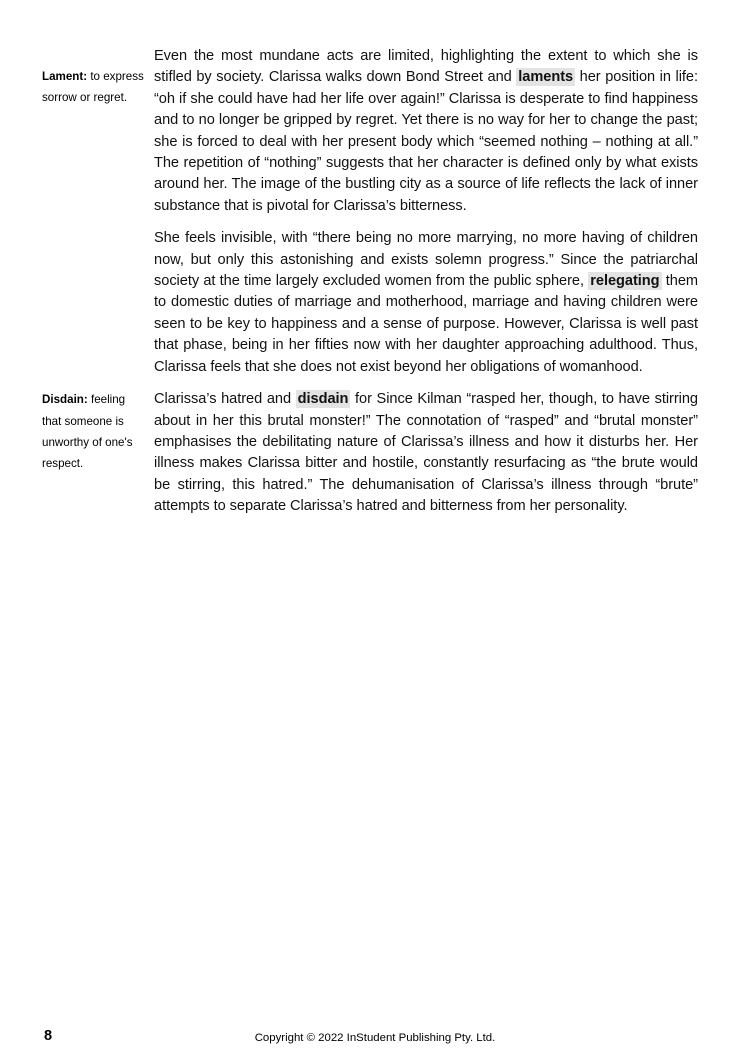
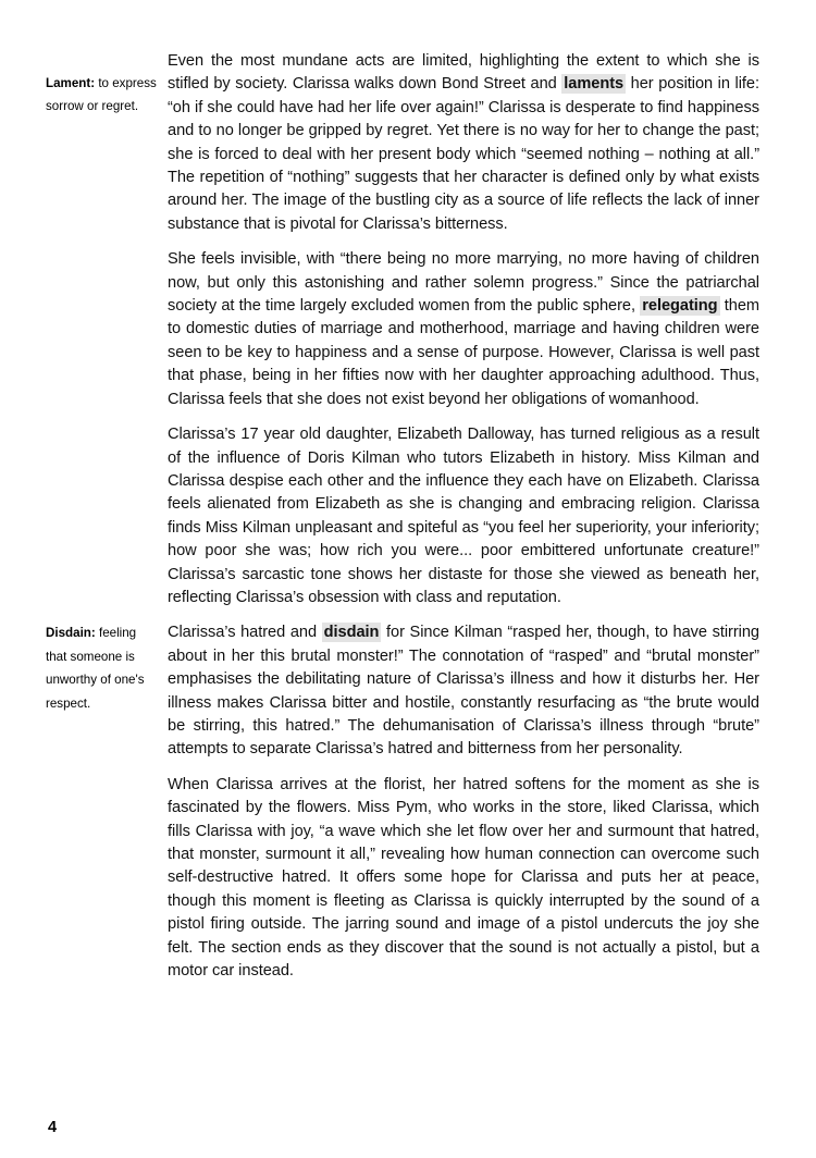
  Lament: to express sorrow or regret.
  Even the most mundane acts are limited, highlighting the extent to which she is stifled by society. Clarissa walks down Bond Street and laments her position in life: “oh if she could have had her life over again!” Clarissa is desperate to find happiness and to no longer be gripped by regret. Yet there is no way for her to change the past; she is forced to deal with her present body which “seemed nothing – nothing at all.” The repetition of “nothing” suggests that her character is defined only by what exists around her. The image of the bustling city as a source of life reflects the lack of inner substance that is pivotal for Clarissa’s bitterness.
- She feels invisible, with “there being no more marrying, no more having of children now, but only this astonishing and exists solemn progress.” Since the patriarchal society at the time largely excluded women from the public sphere, relegating them to domestic duties of marriage and motherhood, marriage and having children were seen to be key to happiness and a sense of purpose. However, Clarissa is well past that phase, being in her fifties now with her daughter approaching adulthood. Thus, Clarissa feels that she does not exist beyond her obligations of womanhood.
+ She feels invisible, with “there being no more marrying, no more having of children now, but only this astonishing and rather solemn progress.” Since the patriarchal society at the time largely excluded women from the public sphere, relegating them to domestic duties of marriage and motherhood, marriage and having children were seen to be key to happiness and a sense of purpose. However, Clarissa is well past that phase, being in her fifties now with her daughter approaching adulthood. Thus, Clarissa feels that she does not exist beyond her obligations of womanhood.
+ Clarissa’s 17 year old daughter, Elizabeth Dalloway, has turned religious as a result of the influence of Doris Kilman who tutors Elizabeth in history. Miss Kilman and Clarissa despise each other and the influence they each have on Elizabeth. Clarissa feels alienated from Elizabeth as she is changing and embracing religion. Clarissa finds Miss Kilman unpleasant and spiteful as “you feel her superiority, your inferiority; how poor she was; how rich you were... poor embittered unfortunate creature!” Clarissa’s sarcastic tone shows her distaste for those she viewed as beneath her, reflecting Clarissa’s obsession with class and reputation.
  Disdain: feeling that someone is unworthy of one's respect.
  Clarissa’s hatred and disdain for Since Kilman “rasped her, though, to have stirring about in her this brutal monster!” The connotation of “rasped” and “brutal monster” emphasises the debilitating nature of Clarissa’s illness and how it disturbs her. Her illness makes Clarissa bitter and hostile, constantly resurfacing as “the brute would be stirring, this hatred.” The dehumanisation of Clarissa’s illness through “brute” attempts to separate Clarissa’s hatred and bitterness from her personality.
+ When Clarissa arrives at the florist, her hatred softens for the moment as she is fascinated by the flowers. Miss Pym, who works in the store, liked Clarissa, which fills Clarissa with joy, “a wave which she let flow over her and surmount that hatred, that monster, surmount it all,” revealing how human connection can overcome such self-destructive hatred. It offers some hope for Clarissa and puts her at peace, though this moment is fleeting as Clarissa is quickly interrupted by the sound of a pistol firing outside. The jarring sound and image of a pistol undercuts the joy she felt. The section ends as they discover that the sound is not actually a pistol, but a motor car instead.
- 8
+ 4
- Copyright © 2022 InStudent Publishing Pty. Ltd.
